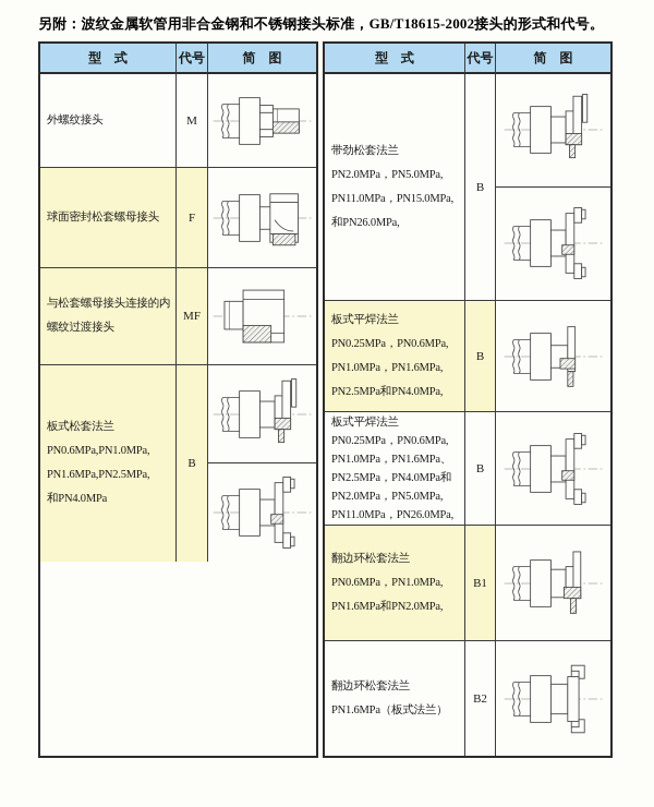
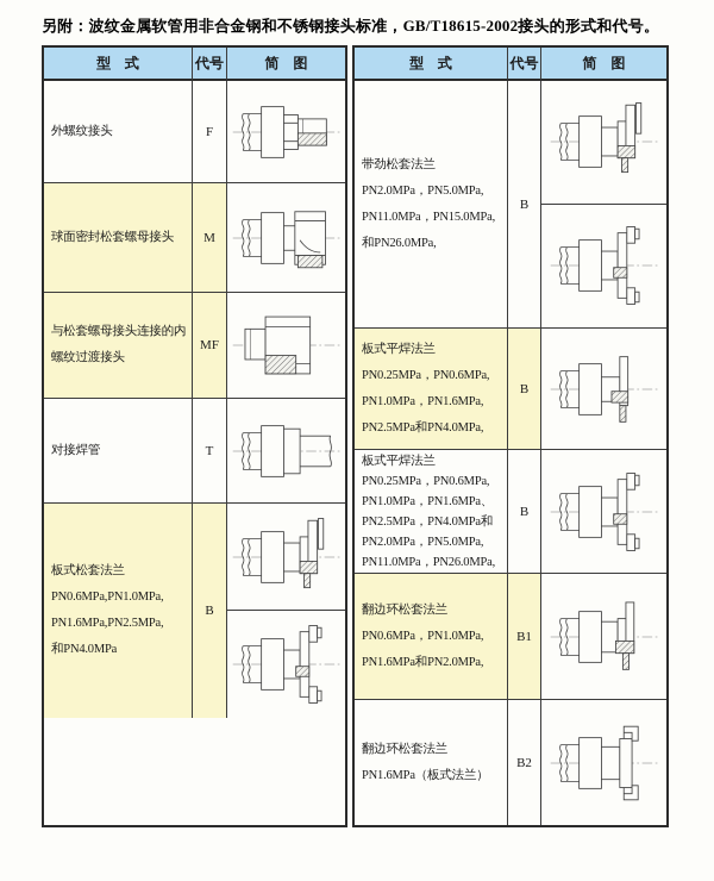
  另附：波纹金属软管用非合金钢和不锈钢接头标准，GB/T18615-2002接头的形式和代号。
  型 式
  代号
  简 图
  外螺纹接头
- M
+ F
  球面密封松套螺母接头
- F
+ M
  与松套螺母接头连接的内
  螺纹过渡接头
  MF
+ 对接焊管
+ T
  板式松套法兰
  PN0.6MPa,PN1.0MPa,
  PN1.6MPa,PN2.5MPa,
  和PN4.0MPa
  B
  型 式
  代号
  简 图
  带劲松套法兰
  PN2.0MPa，PN5.0MPa,
  PN11.0MPa，PN15.0MPa,
  和PN26.0MPa,
  B
  板式平焊法兰
  PN0.25MPa，PN0.6MPa,
  PN1.0MPa，PN1.6MPa,
  PN2.5MPa和PN4.0MPa,
  B
  板式平焊法兰
  PN0.25MPa，PN0.6MPa,
  PN1.0MPa，PN1.6MPa、
  PN2.5MPa，PN4.0MPa和
  PN2.0MPa，PN5.0MPa,
  PN11.0MPa，PN26.0MPa,
  B
  翻边环松套法兰
  PN0.6MPa，PN1.0MPa,
  PN1.6MPa和PN2.0MPa,
  B1
  翻边环松套法兰
  PN1.6MPa（板式法兰）
  B2
